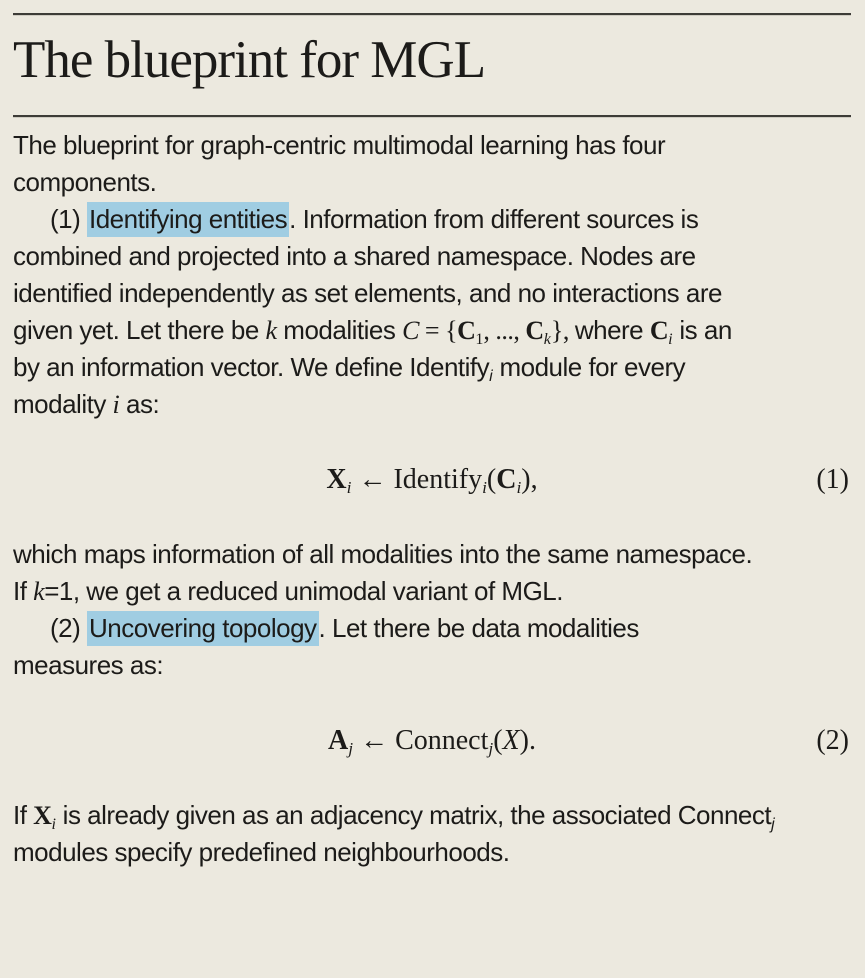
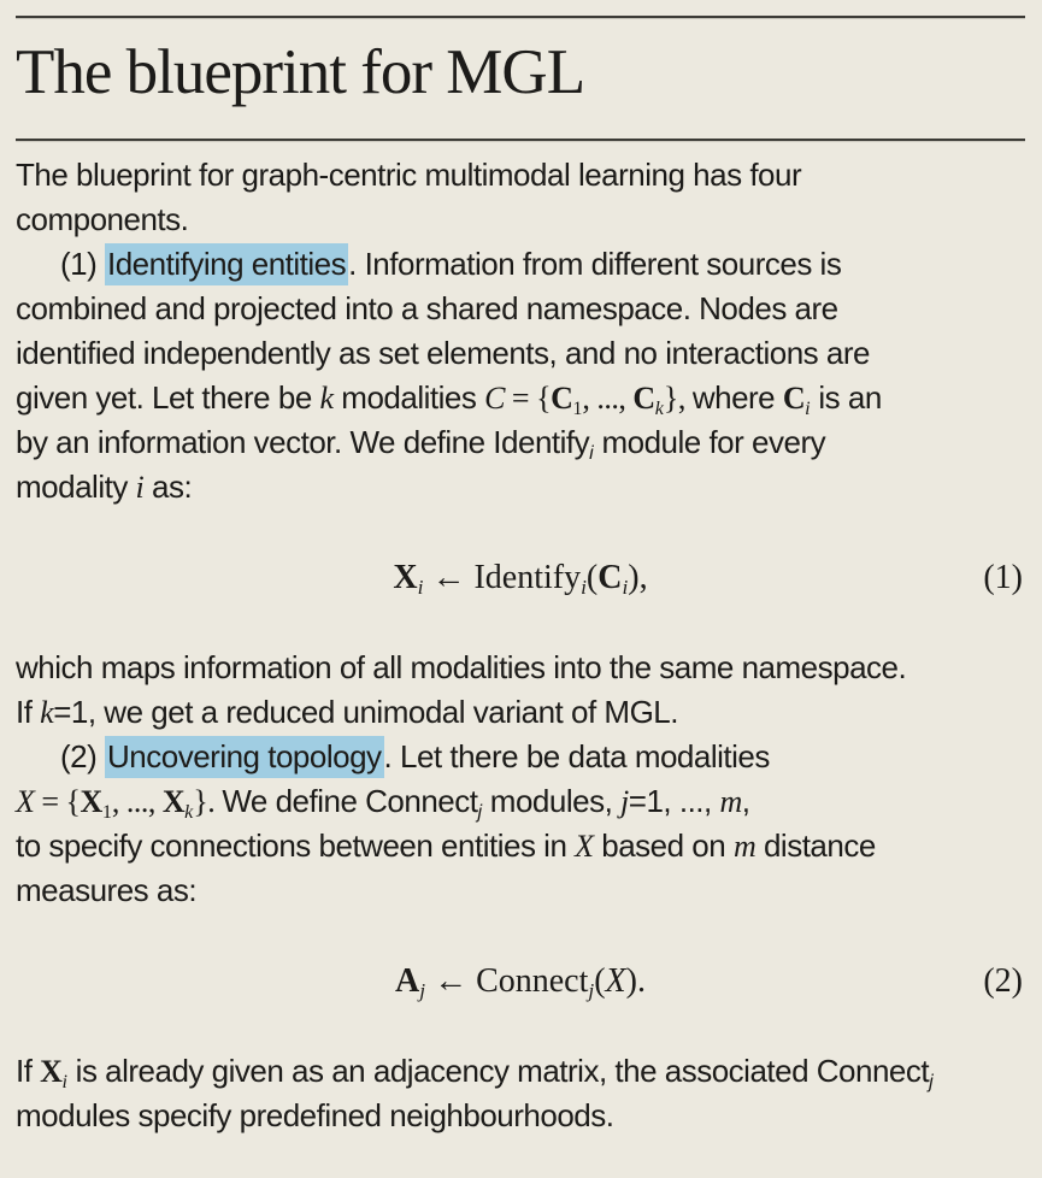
  The blueprint for MGL
  The blueprint for graph-centric multimodal learning has four
  components.
  (1) Identifying entities. Information from different sources is
  combined and projected into a shared namespace. Nodes are
  identified independently as set elements, and no interactions are
  given yet. Let there be k modalities C = {C1, ..., Ck}, where Ci is an
  by an information vector. We define Identifyi module for every
  modality i as:
  Xi ← Identifyi(Ci),
  (1)
  which maps information of all modalities into the same namespace.
  If k=1, we get a reduced unimodal variant of MGL.
  (2) Uncovering topology. Let there be data modalities
+ X = {X1, ..., Xk}. We define Connectj modules, j=1, ..., m,
+ to specify connections between entities in X based on m distance
  measures as:
  Aj ← Connectj(X).
  (2)
  If Xi is already given as an adjacency matrix, the associated Connectj
  modules specify predefined neighbourhoods.
